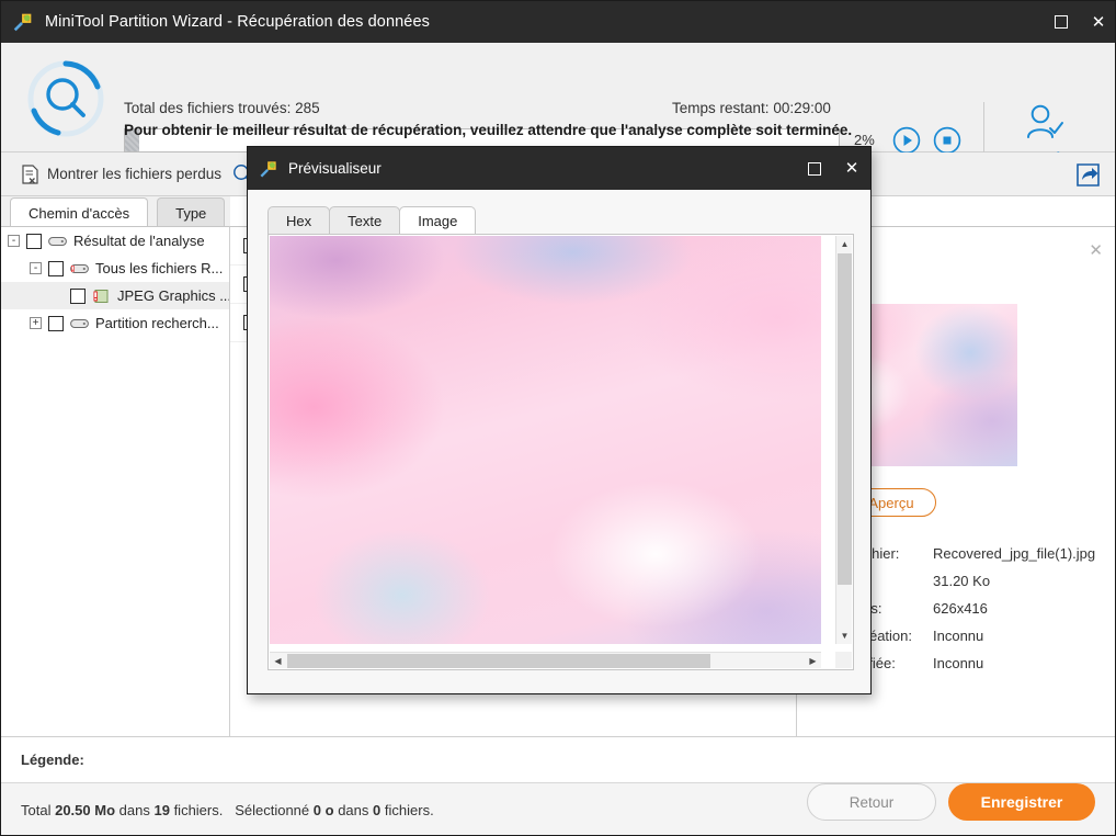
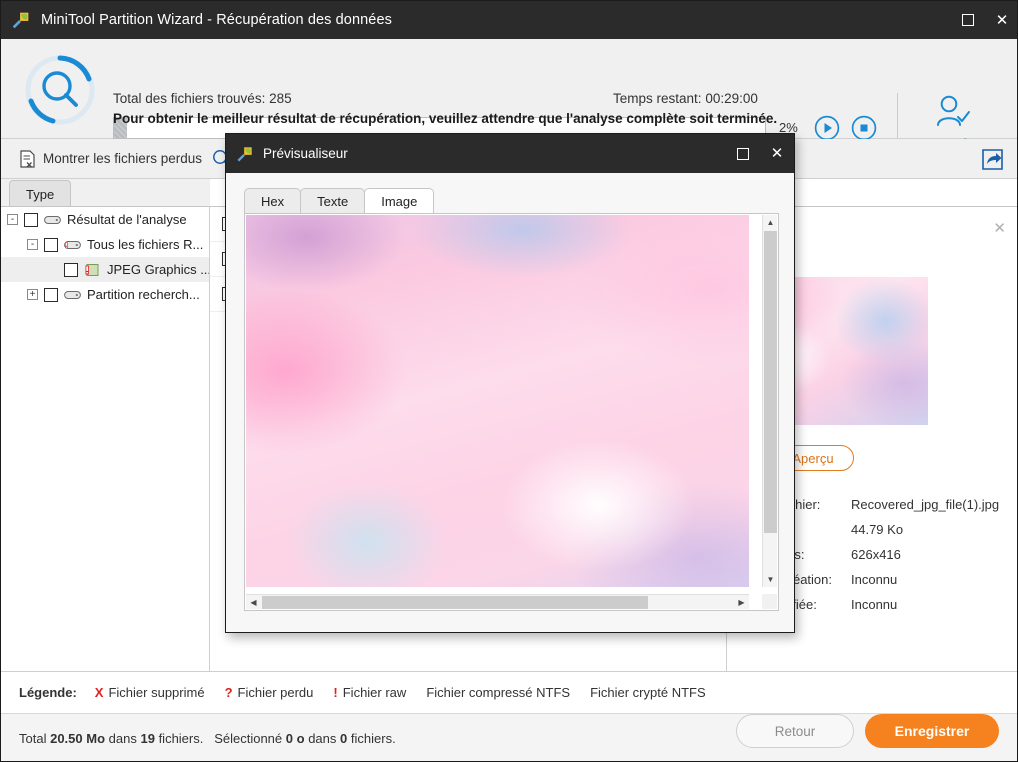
  MiniTool Partition Wizard - Récupération des données
  ✕
  Total des fichiers trouvés: 285
  Temps restant: 00:29:00
  2%
  Pour obtenir le meilleur résultat de récupération, veuillez attendre que l'analyse complète soit terminée.
  Montrer les fichiers perdus
- Chemin d'accès
  Type
  -
  Résultat de l'analyse
  -
  Tous les fichiers R...
  JPEG Graphics ..
  +
  Partition recherch...
  ✕
  Aperçu
  Recovered_jpg_file(1).jpg
- 31.20 Ko
+ 44.79 Ko
  626x416
  Inconnu
  Inconnu
  Légende:
+ X
+ Fichier supprimé
+ ?
+ Fichier perdu
+ !
+ Fichier raw
+ Fichier compressé NTFS
+ Fichier crypté NTFS
  Total 20.50 Mo dans 19 fichiers. Sélectionné 0 o dans 0 fichiers.
  Retour
  Enregistrer
  Prévisualiseur
  ✕
  Hex
  Texte
  Image
  ▲
  ▼
  ◀
  ▶
